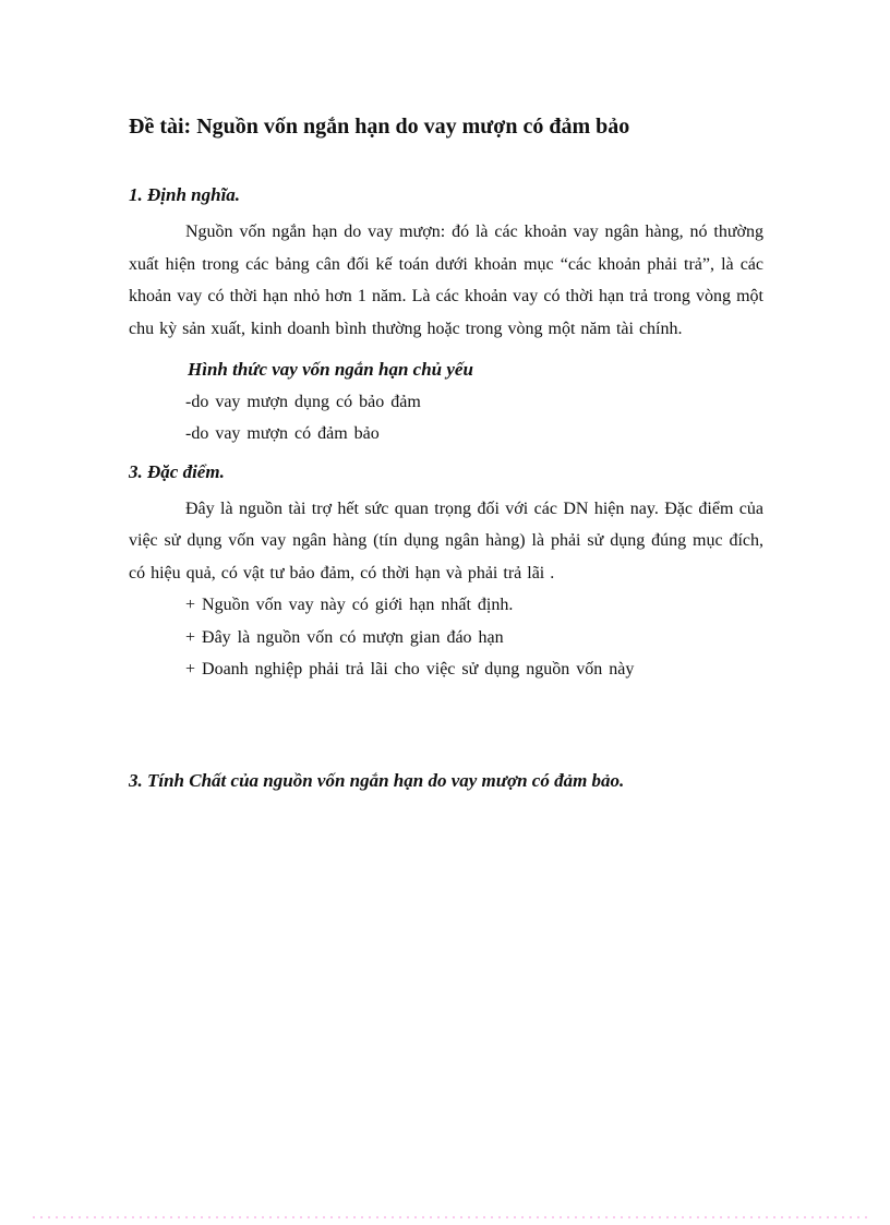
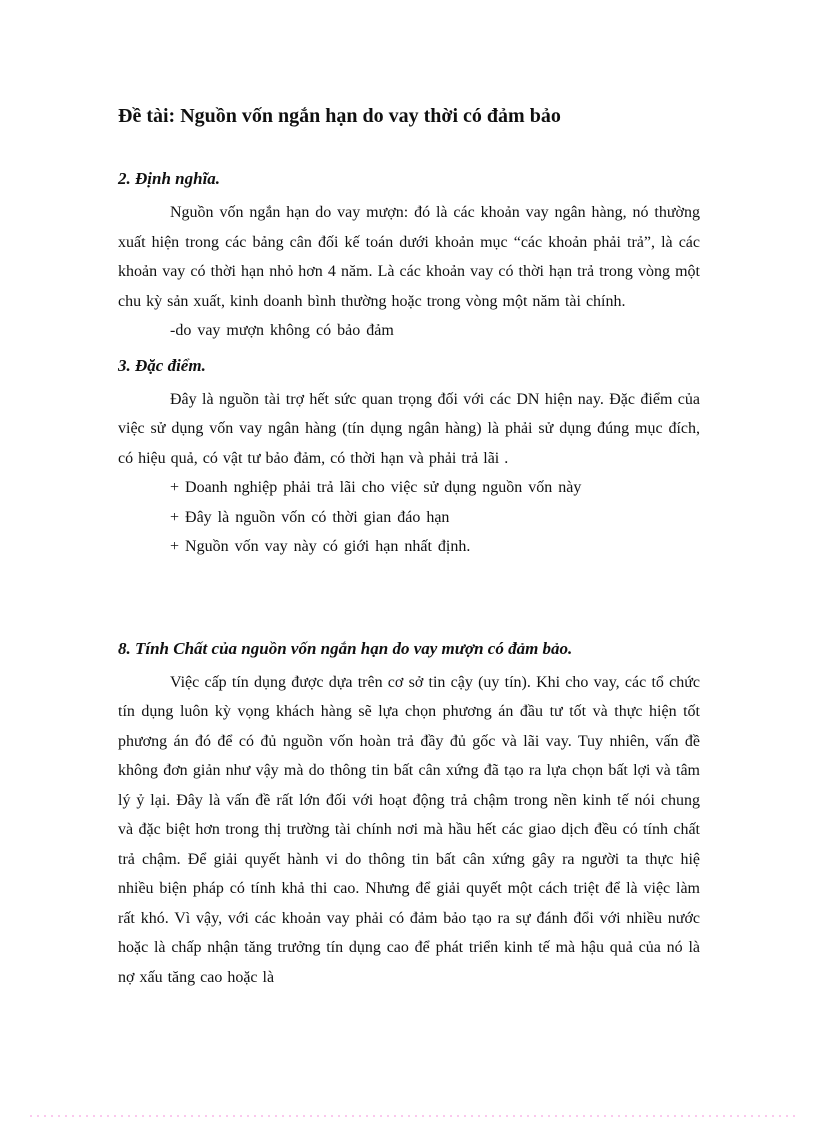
- Đề tài: Nguồn vốn ngắn hạn do vay mượn có đảm bảo
+ Đề tài: Nguồn vốn ngắn hạn do vay thời có đảm bảo
- 1. Định nghĩa.
+ 2. Định nghĩa.
- Nguồn vốn ngắn hạn do vay mượn: đó là các khoản vay ngân hàng, nó thường xuất hiện trong các bảng cân đối kế toán dưới khoản mục “các khoản phải trả”, là các khoản vay có thời hạn nhỏ hơn 1 năm. Là các khoản vay có thời hạn trả trong vòng một chu kỳ sản xuất, kinh doanh bình thường hoặc trong vòng một năm tài chính.
+ Nguồn vốn ngắn hạn do vay mượn: đó là các khoản vay ngân hàng, nó thường xuất hiện trong các bảng cân đối kế toán dưới khoản mục “các khoản phải trả”, là các khoản vay có thời hạn nhỏ hơn 4 năm. Là các khoản vay có thời hạn trả trong vòng một chu kỳ sản xuất, kinh doanh bình thường hoặc trong vòng một năm tài chính.
- Hình thức vay vốn ngắn hạn chủ yếu
- -do vay mượn dụng có bảo đảm
+ -do vay mượn không có bảo đảm
- -do vay mượn có đảm bảo
  3. Đặc điểm.
  Đây là nguồn tài trợ hết sức quan trọng đối với các DN hiện nay. Đặc điểm của việc sử dụng vốn vay ngân hàng (tín dụng ngân hàng) là phải sử dụng đúng mục đích, có hiệu quả, có vật tư bảo đảm, có thời hạn và phải trả lãi .
- + Nguồn vốn vay này có giới hạn nhất định.
+ + Doanh nghiệp phải trả lãi cho việc sử dụng nguồn vốn này
- + Đây là nguồn vốn có mượn gian đáo hạn
+ + Đây là nguồn vốn có thời gian đáo hạn
- + Doanh nghiệp phải trả lãi cho việc sử dụng nguồn vốn này
+ + Nguồn vốn vay này có giới hạn nhất định.
- 3. Tính Chất của nguồn vốn ngắn hạn do vay mượn có đảm bảo.
+ 8. Tính Chất của nguồn vốn ngắn hạn do vay mượn có đảm bảo.
+ Việc cấp tín dụng được dựa trên cơ sở tin cậy (uy tín). Khi cho vay, các tổ chức tín dụng luôn kỳ vọng khách hàng sẽ lựa chọn phương án đầu tư tốt và thực hiện tốt phương án đó để có đủ nguồn vốn hoàn trả đầy đủ gốc và lãi vay. Tuy nhiên, vấn đề không đơn giản như vậy mà do thông tin bất cân xứng đã tạo ra lựa chọn bất lợi và tâm lý ỷ lại. Đây là vấn đề rất lớn đối với hoạt động trả chậm trong nền kinh tế nói chung và đặc biệt hơn trong thị trường tài chính nơi mà hầu hết các giao dịch đều có tính chất trả chậm. Để giải quyết hành vi do thông tin bất cân xứng gây ra người ta thực hiệ nhiều biện pháp có tính khả thi cao. Nhưng để giải quyết một cách triệt để là việc làm rất khó. Vì vậy, với các khoản vay phải có đảm bảo tạo ra sự đánh đổi với nhiều nước hoặc là chấp nhận tăng trưởng tín dụng cao để phát triển kinh tế mà hậu quả của nó là nợ xấu tăng cao hoặc là
